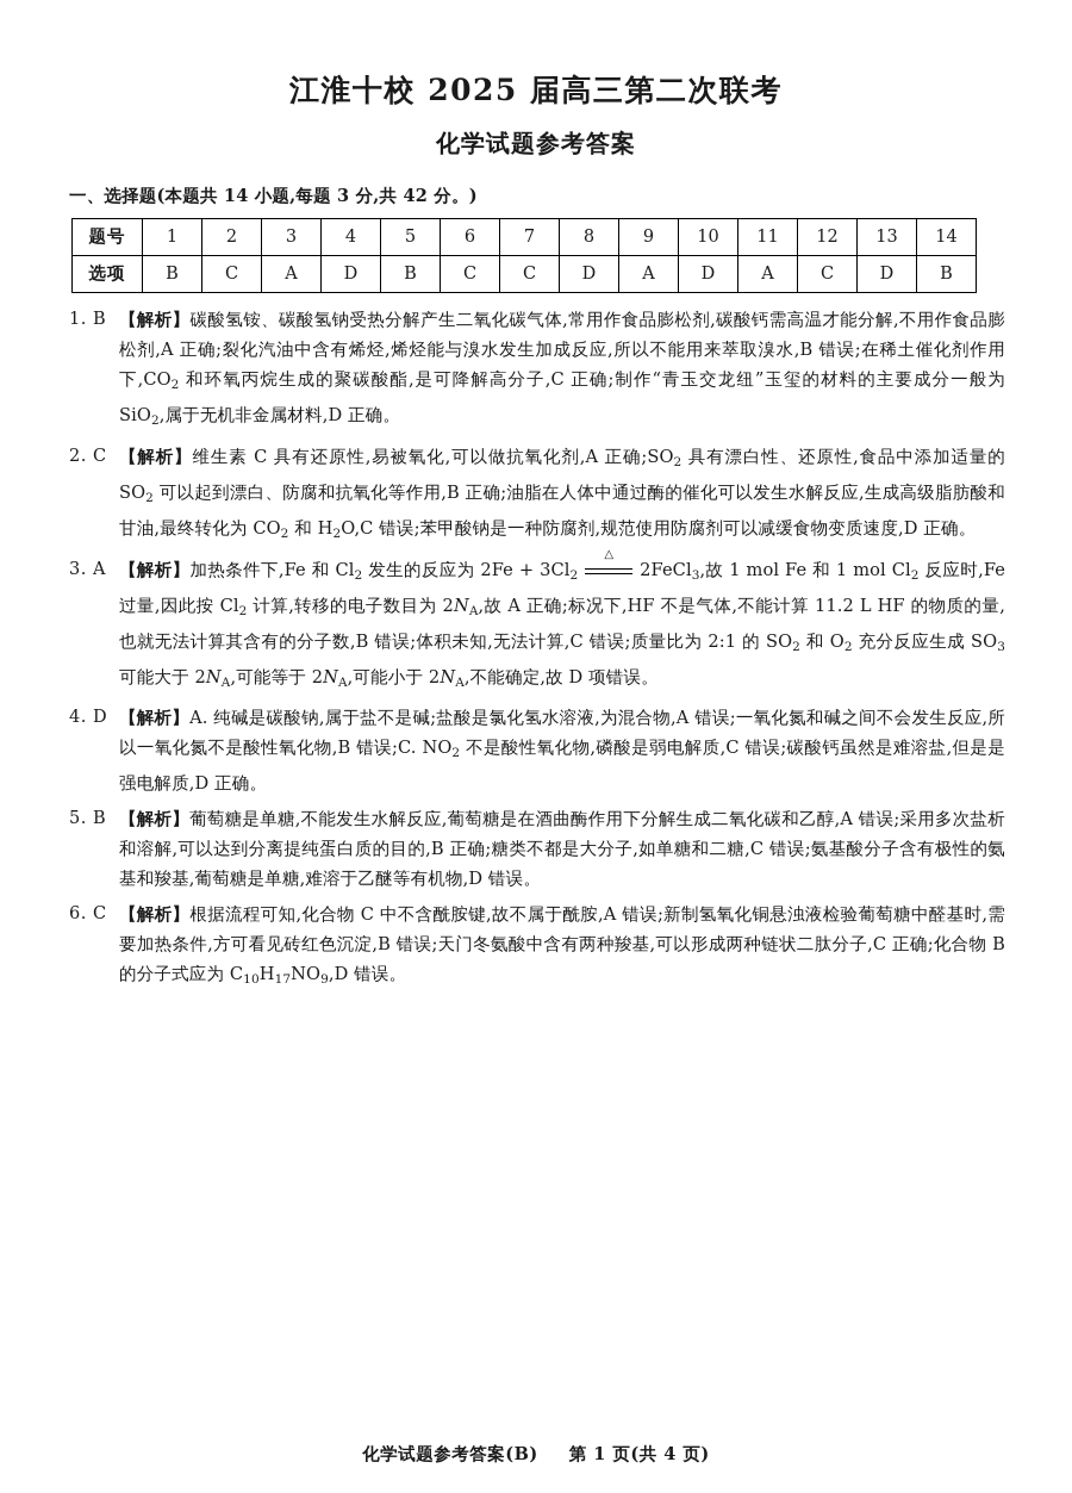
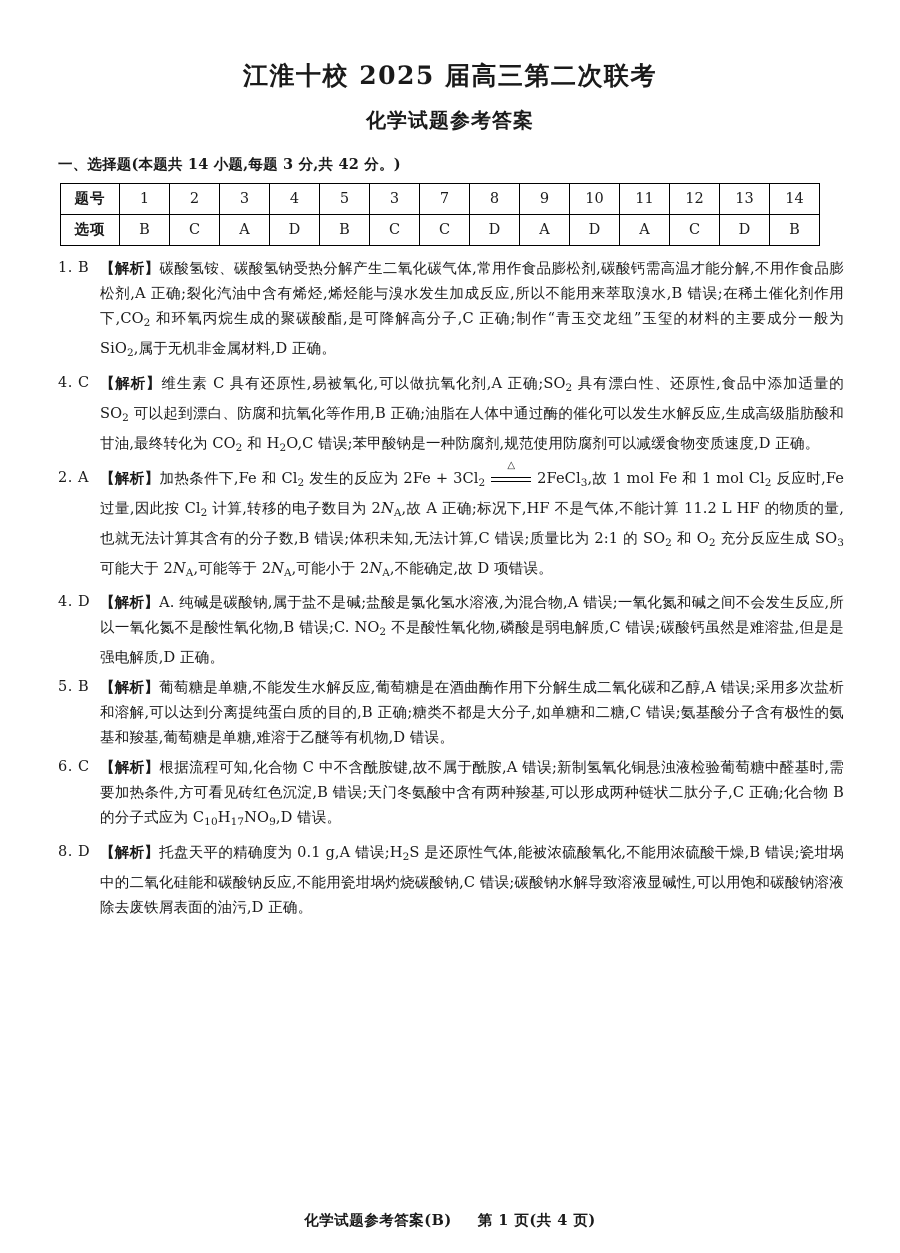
  江淮十校 2025 届高三第二次联考
  化学试题参考答案
  一、选择题(本题共 14 小题,每题 3 分,共 42 分。)
- 题号	1	2	3	4	5	6	7	8	9	10	11	12	13	14
+ 题号	1	2	3	4	5	3	7	8	9	10	11	12	13	14
  选项	B	C	A	D	B	C	C	D	A	D	A	C	D	B
  1. B
  【解析】碳酸氢铵、碳酸氢钠受热分解产生二氧化碳气体,常用作食品膨松剂,碳酸钙需高温才能分解,不用作食品膨松剂,A 正确;裂化汽油中含有烯烃,烯烃能与溴水发生加成反应,所以不能用来萃取溴水,B 错误;在稀土催化剂作用下,CO2 和环氧丙烷生成的聚碳酸酯,是可降解高分子,C 正确;制作“青玉交龙纽”玉玺的材料的主要成分一般为 SiO2,属于无机非金属材料,D 正确。
- 2. C
+ 4. C
  【解析】维生素 C 具有还原性,易被氧化,可以做抗氧化剂,A 正确;SO2 具有漂白性、还原性,食品中添加适量的 SO2 可以起到漂白、防腐和抗氧化等作用,B 正确;油脂在人体中通过酶的催化可以发生水解反应,生成高级脂肪酸和甘油,最终转化为 CO2 和 H2O,C 错误;苯甲酸钠是一种防腐剂,规范使用防腐剂可以减缓食物变质速度,D 正确。
- 3. A
+ 2. A
  【解析】加热条件下,Fe 和 Cl2 发生的反应为 2Fe + 3Cl2
  △
  2FeCl3,故 1 mol Fe 和 1 mol Cl2 反应时,Fe 过量,因此按 Cl2 计算,转移的电子数目为 2NA,故 A 正确;标况下,HF 不是气体,不能计算 11.2 L HF 的物质的量,也就无法计算其含有的分子数,B 错误;体积未知,无法计算,C 错误;质量比为 2:1 的 SO2 和 O2 充分反应生成 SO3 可能大于 2NA,可能等于 2NA,可能小于 2NA,不能确定,故 D 项错误。
  4. D
  【解析】A. 纯碱是碳酸钠,属于盐不是碱;盐酸是氯化氢水溶液,为混合物,A 错误;一氧化氮和碱之间不会发生反应,所以一氧化氮不是酸性氧化物,B 错误;C. NO2 不是酸性氧化物,磷酸是弱电解质,C 错误;碳酸钙虽然是难溶盐,但是是强电解质,D 正确。
  5. B
  【解析】葡萄糖是单糖,不能发生水解反应,葡萄糖是在酒曲酶作用下分解生成二氧化碳和乙醇,A 错误;采用多次盐析和溶解,可以达到分离提纯蛋白质的目的,B 正确;糖类不都是大分子,如单糖和二糖,C 错误;氨基酸分子含有极性的氨基和羧基,葡萄糖是单糖,难溶于乙醚等有机物,D 错误。
  6. C
  【解析】根据流程可知,化合物 C 中不含酰胺键,故不属于酰胺,A 错误;新制氢氧化铜悬浊液检验葡萄糖中醛基时,需要加热条件,方可看见砖红色沉淀,B 错误;天门冬氨酸中含有两种羧基,可以形成两种链状二肽分子,C 正确;化合物 B 的分子式应为 C10H17NO9,D 错误。
+ 8. D
+ 【解析】托盘天平的精确度为 0.1 g,A 错误;H2S 是还原性气体,能被浓硫酸氧化,不能用浓硫酸干燥,B 错误;瓷坩埚中的二氧化硅能和碳酸钠反应,不能用瓷坩埚灼烧碳酸钠,C 错误;碳酸钠水解导致溶液显碱性,可以用饱和碳酸钠溶液除去废铁屑表面的油污,D 正确。
  化学试题参考答案(B) 第 1 页(共 4 页)
